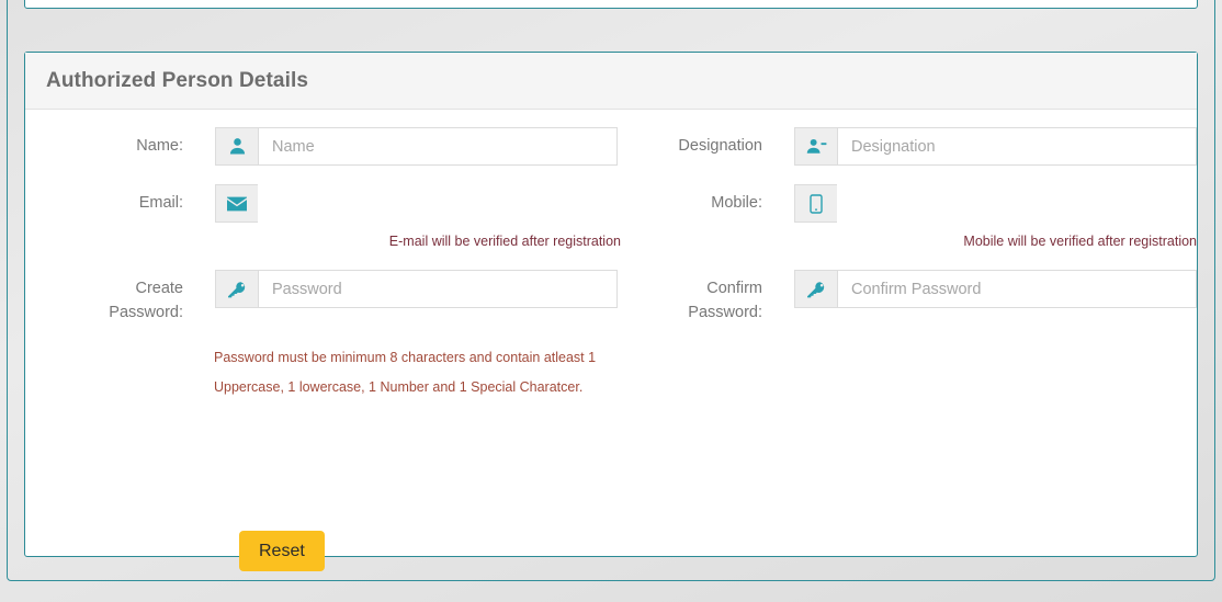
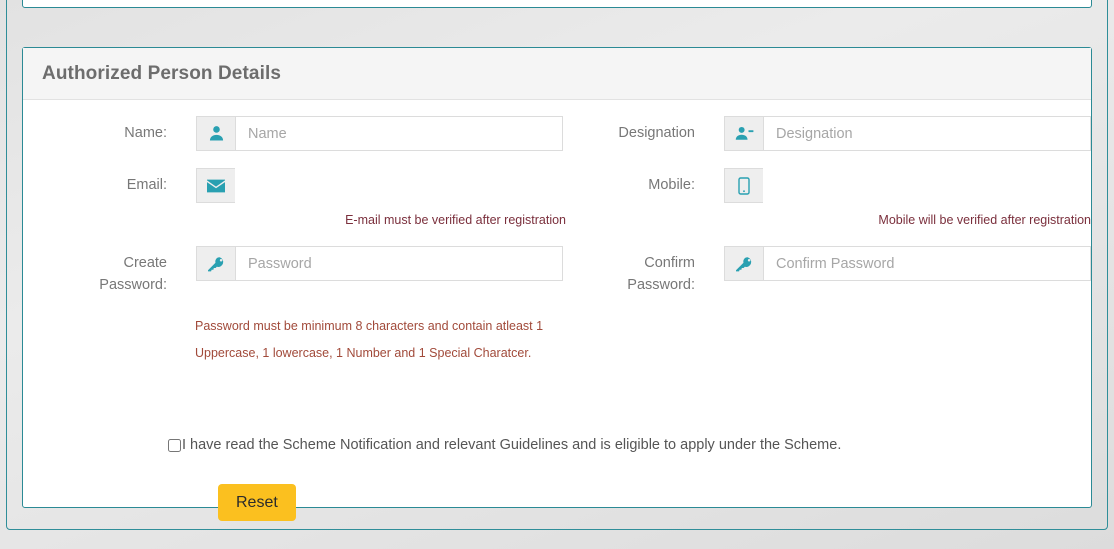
  Authorized Person Details
  Name:
  Name
  Designation
  Designation
  Email:
  Mobile:
- E-mail will be verified after registration
+ E-mail must be verified after registration
  Mobile will be verified after registration
  Create
  Password:
  Password
  Confirm
  Password:
  Confirm Password
  Password must be minimum 8 characters and contain atleast 1
  Uppercase, 1 lowercase, 1 Number and 1 Special Charatcer.
+ I have read the Scheme Notification and relevant Guidelines and is eligible to apply under the Scheme.
  Reset
